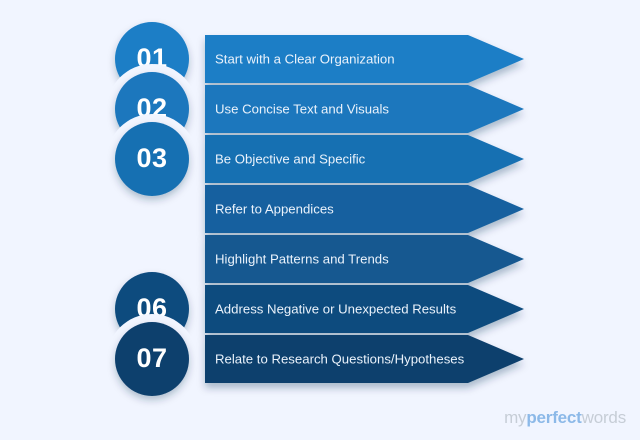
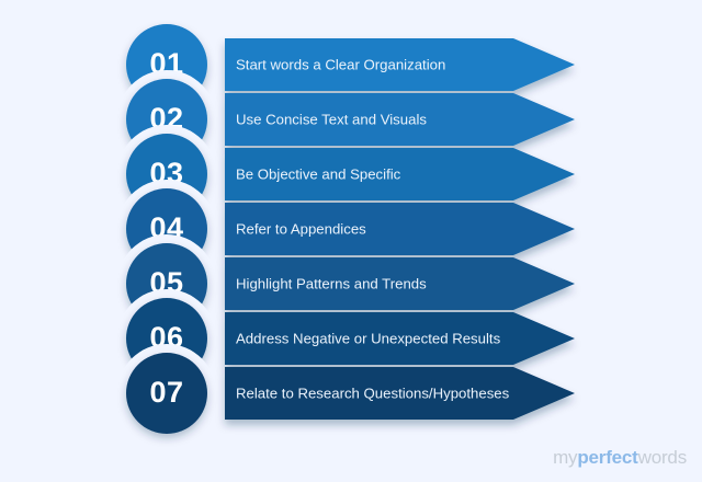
- Start with a Clear Organization
+ Start words a Clear Organization
  Use Concise Text and Visuals
  Be Objective and Specific
  Refer to Appendices
  Highlight Patterns and Trends
  Address Negative or Unexpected Results
  Relate to Research Questions/Hypotheses
  01
  02
  03
+ 04
+ 05
  06
  07
  myperfectwords
